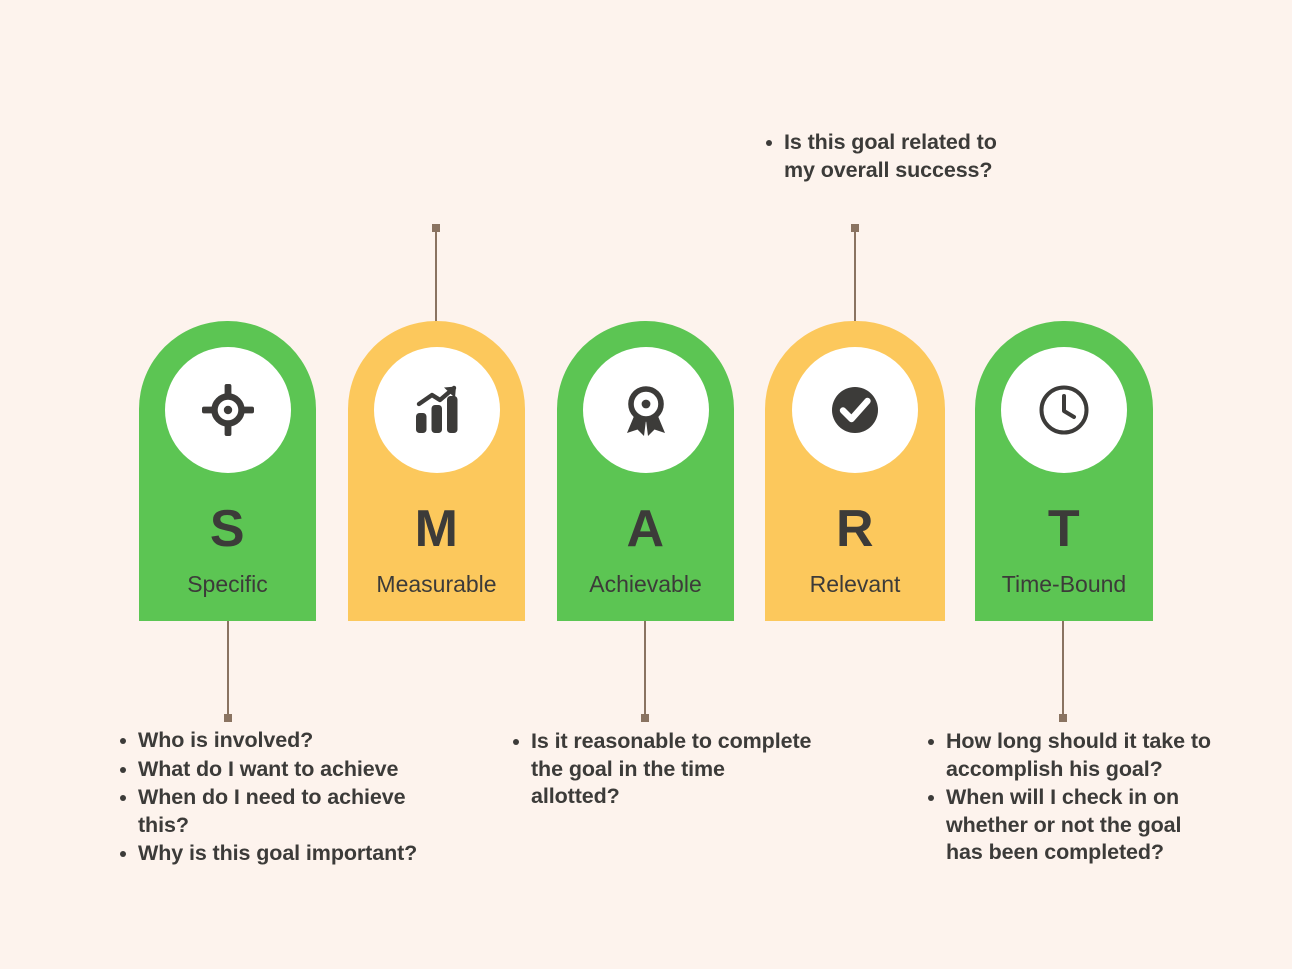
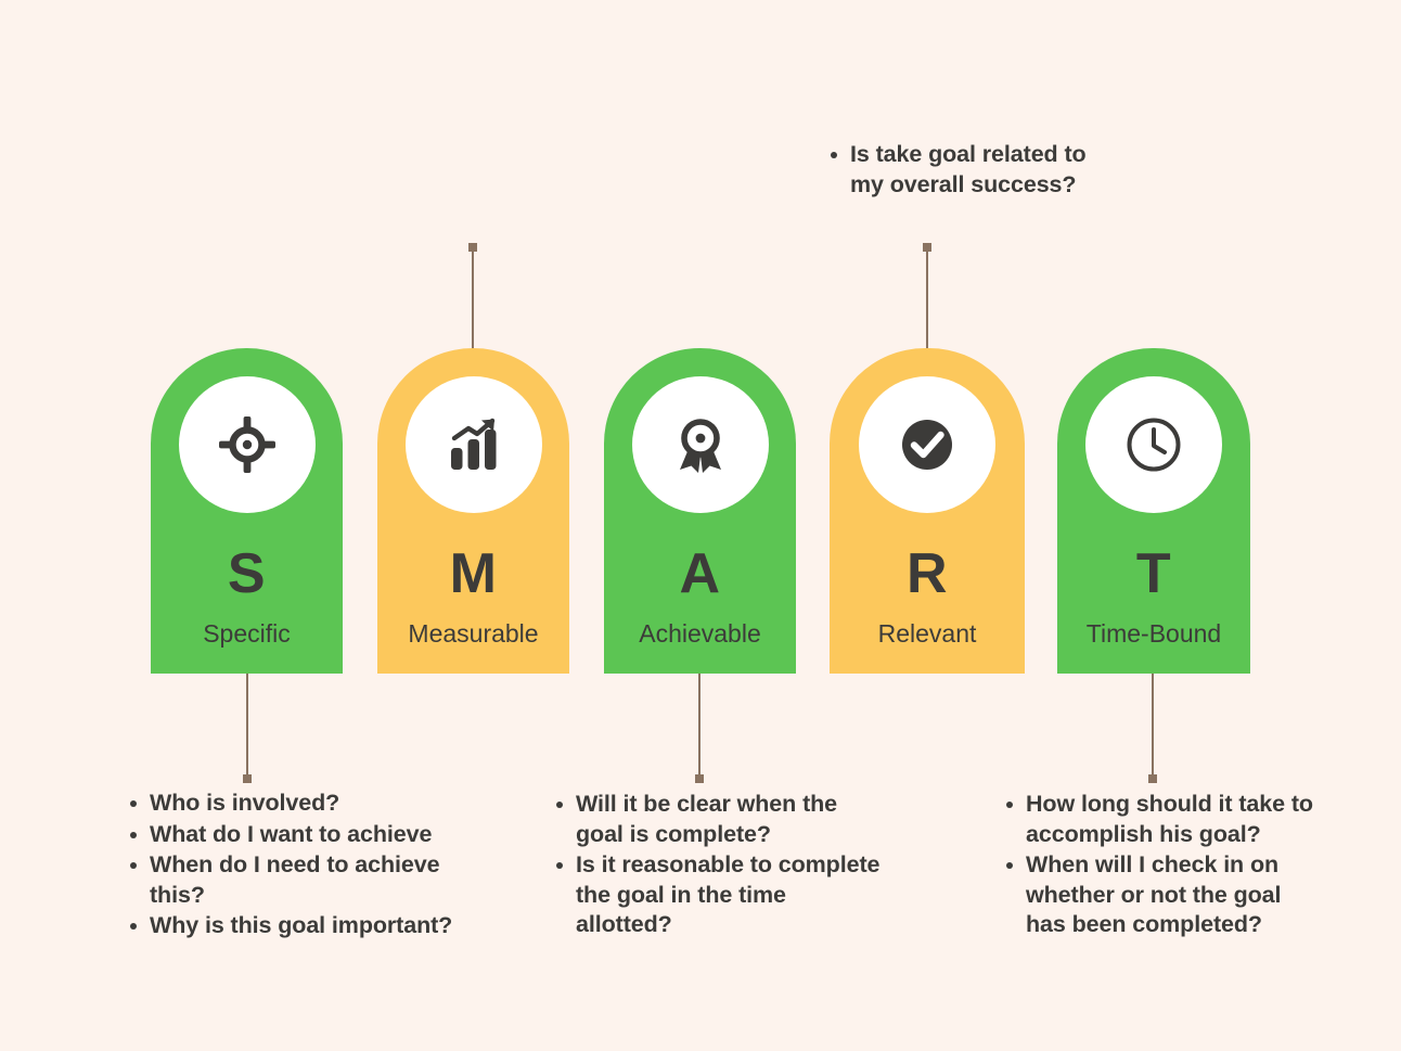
- Is this goal related to my overall success?
+ Is take goal related to my overall success?
  S
  Specific
  M
  Measurable
  A
  Achievable
  R
  Relevant
  T
  Time-Bound
  Who is involved?
  What do I want to achieve
  When do I need to achieve this?
  Why is this goal important?
+ Will it be clear when the goal is complete?
  Is it reasonable to complete the goal in the time allotted?
  How long should it take to accomplish his goal?
  When will I check in on whether or not the goal has been completed?
